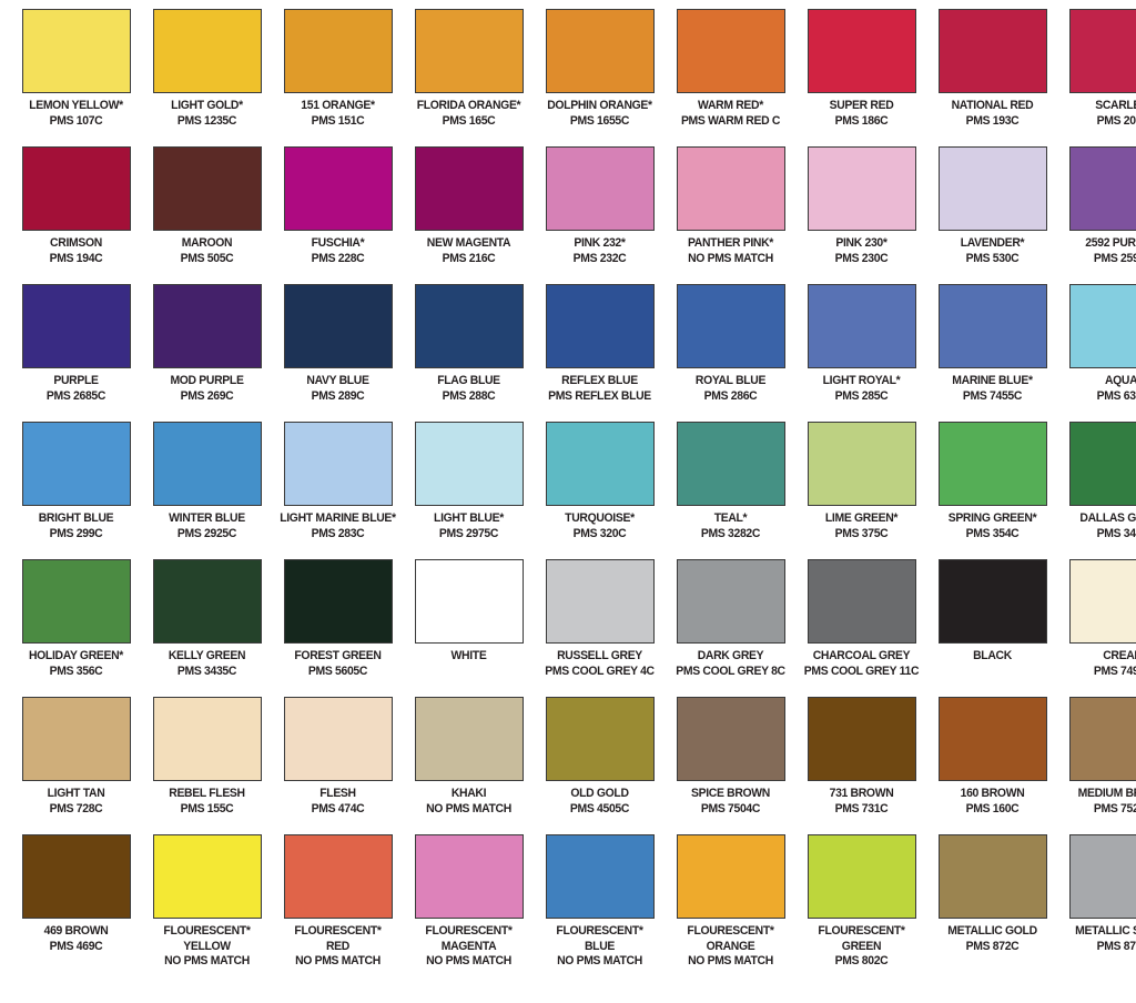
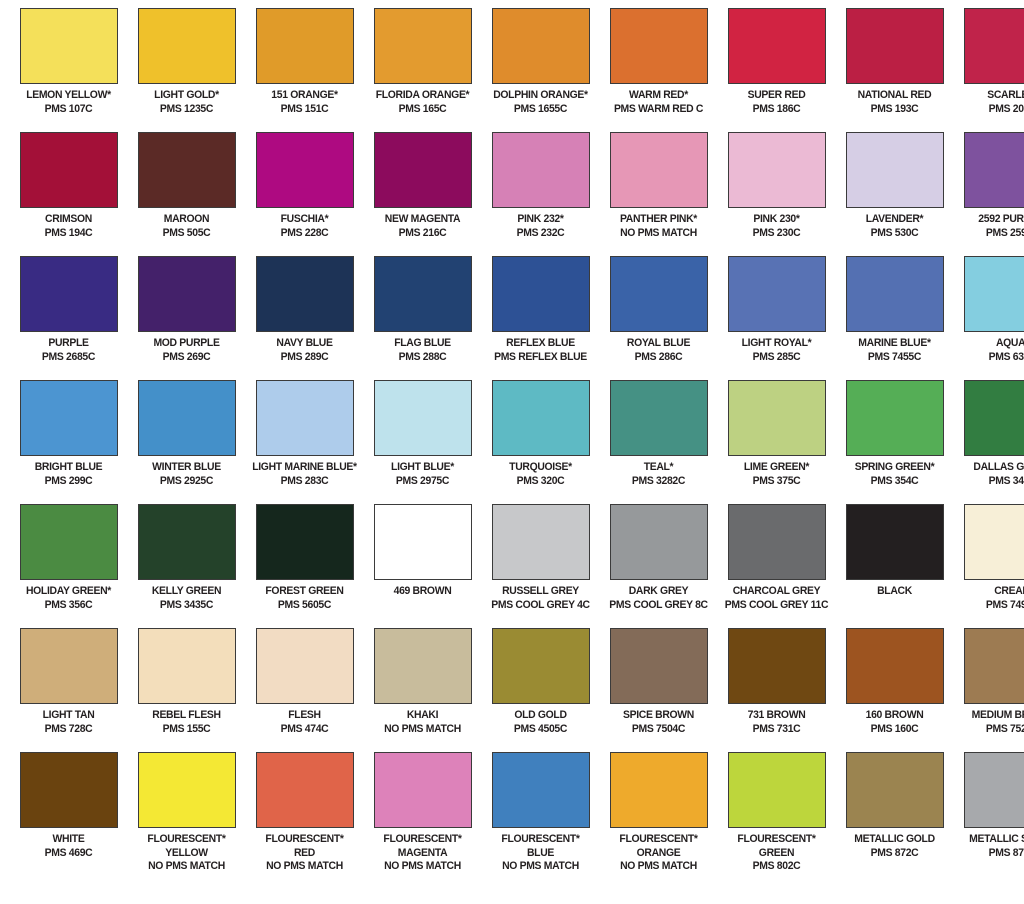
  LEMON YELLOW*
  PMS 107C
  LIGHT GOLD*
  PMS 1235C
  151 ORANGE*
  PMS 151C
  FLORIDA ORANGE*
  PMS 165C
  DOLPHIN ORANGE*
  PMS 1655C
  WARM RED*
  PMS WARM RED C
  SUPER RED
  PMS 186C
  NATIONAL RED
  PMS 193C
  PMS 20
  CRIMSON
  PMS 194C
  MAROON
  PMS 505C
  FUSCHIA*
  PMS 228C
  NEW MAGENTA
  PMS 216C
  PINK 232*
  PMS 232C
  PANTHER PINK*
  NO PMS MATCH
  PINK 230*
  PMS 230C
  LAVENDER*
  PMS 530C
  PURPLE
  PMS 2685C
  MOD PURPLE
  PMS 269C
  NAVY BLUE
  PMS 289C
  FLAG BLUE
  PMS 288C
  REFLEX BLUE
  PMS REFLEX BLUE
  ROYAL BLUE
  PMS 286C
  LIGHT ROYAL*
  PMS 285C
  MARINE BLUE*
  PMS 7455C
  AQUA
  PMS 63
  BRIGHT BLUE
  PMS 299C
  WINTER BLUE
  PMS 2925C
  LIGHT MARINE BLUE*
  PMS 283C
  LIGHT BLUE*
  PMS 2975C
  TURQUOISE*
  PMS 320C
  TEAL*
  PMS 3282C
  LIME GREEN*
  PMS 375C
  SPRING GREEN*
  PMS 354C
  PMS 34
  HOLIDAY GREEN*
  PMS 356C
  KELLY GREEN
  PMS 3435C
  FOREST GREEN
  PMS 5605C
- WHITE
+ 469 BROWN
  RUSSELL GREY
  PMS COOL GREY 4C
  DARK GREY
  PMS COOL GREY 8C
  CHARCOAL GREY
  PMS COOL GREY 11C
  BLACK
  CREA
  LIGHT TAN
  PMS 728C
  REBEL FLESH
  PMS 155C
  FLESH
  PMS 474C
  KHAKI
  NO PMS MATCH
  OLD GOLD
  PMS 4505C
  SPICE BROWN
  PMS 7504C
  731 BROWN
  PMS 731C
  160 BROWN
  PMS 160C
- 469 BROWN
+ WHITE
  PMS 469C
  FLOURESCENT*
  YELLOW
  NO PMS MATCH
  FLOURESCENT*
  RED
  NO PMS MATCH
  FLOURESCENT*
  MAGENTA
  NO PMS MATCH
  FLOURESCENT*
  BLUE
  NO PMS MATCH
  FLOURESCENT*
  ORANGE
  NO PMS MATCH
  FLOURESCENT*
  GREEN
  PMS 802C
  METALLIC GOLD
  PMS 872C
  PMS 87
